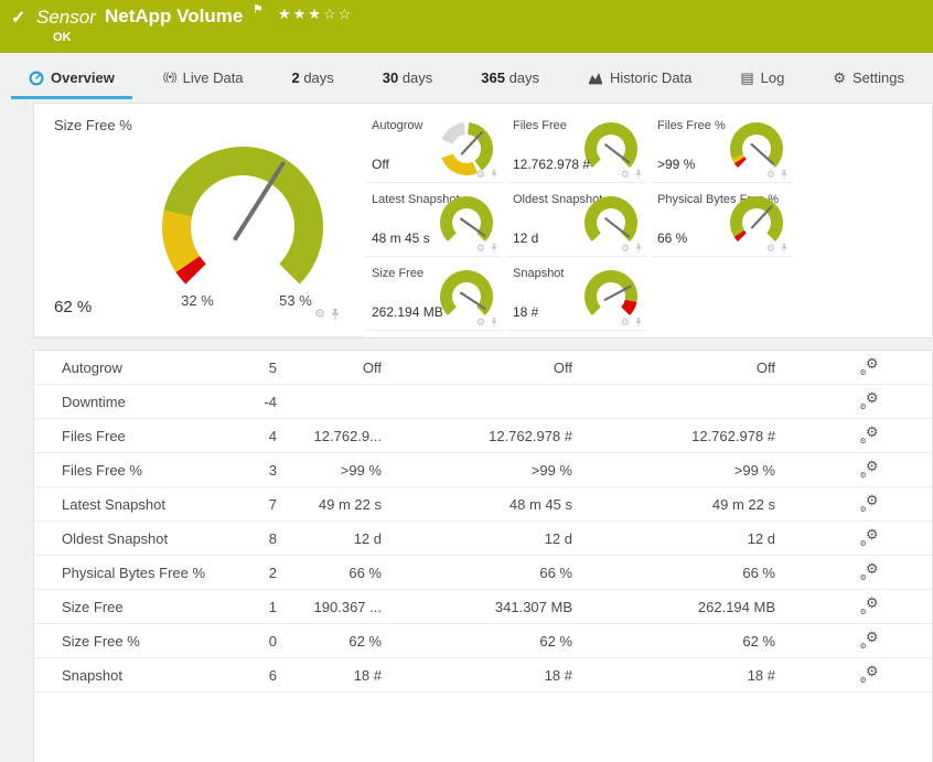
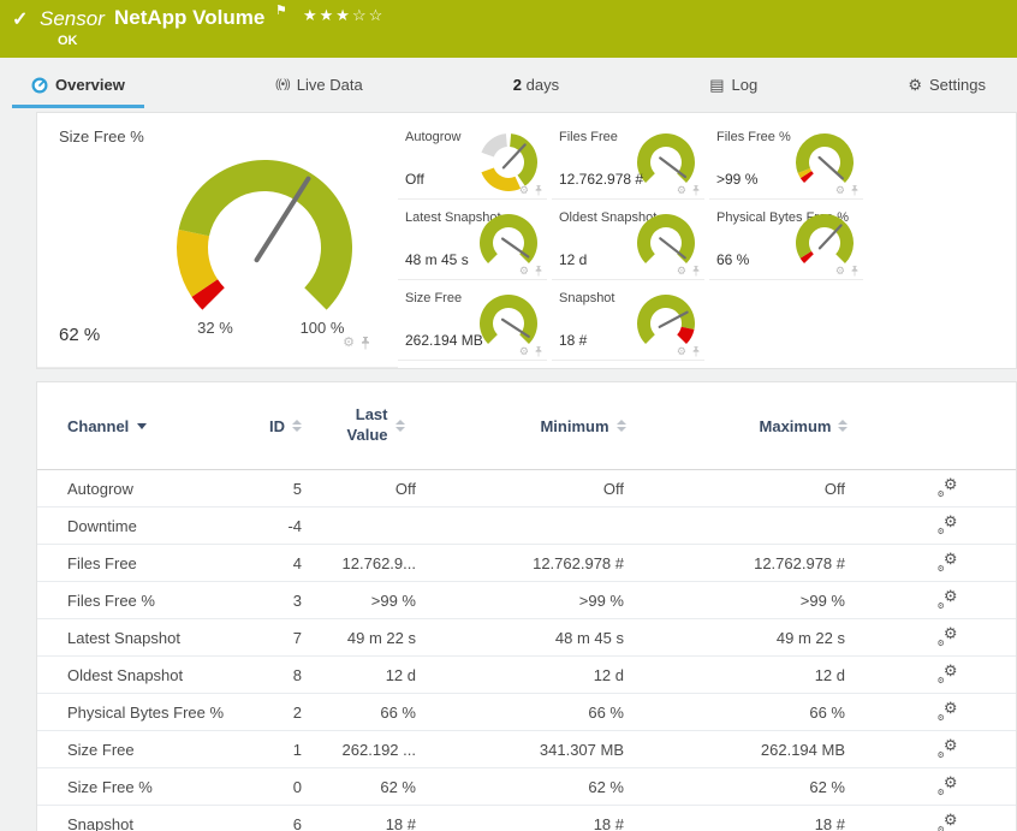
  ✓
  Sensor
  NetApp Volume
  ⚑
  ★★★☆☆
  OK
  Overview
  ((•))
  Live Data
  2 days
- 30 days
- 365 days
- Historic Data
  ▤
  Log
  ⚙
  Settings
  Size Free %
  32 %
- 53 %
+ 100 %
  62 %
  ⚙
  Autogrow
  Off
  ⚙
  Files Free
  12.762.978 #
  ⚙
  Files Free %
  >99 %
  ⚙
  Latest Snapsho
  48 m 45 s
  ⚙
  Oldest Snapsho
  12 d
  ⚙
  Physical Bytes F %
  66 %
  ⚙
  Size Free
  262.194 MB
  ⚙
  Snapshot
  18 #
  ⚙
+ Channel
+ ID
+ Last Value
+ Minimum
+ Maximum
  Autogrow
  5
  Off
  Off
  Off
  ⚙
  Downtime
  -4
  ⚙
  Files Free
  4
  12.762.9...
  12.762.978 #
  12.762.978 #
  ⚙
  Files Free %
  3
  >99 %
  >99 %
  >99 %
  ⚙
  Latest Snapshot
  7
  49 m 22 s
  48 m 45 s
  49 m 22 s
  ⚙
  Oldest Snapshot
  8
  12 d
  12 d
  12 d
  ⚙
  Physical Bytes Free %
  2
  66 %
  66 %
  66 %
  ⚙
  Size Free
  1
- 190.367 ...
+ 262.192 ...
  341.307 MB
  262.194 MB
  ⚙
  Size Free %
  0
  62 %
  62 %
  62 %
  ⚙
  Snapshot
  6
  18 #
  18 #
  18 #
  ⚙
